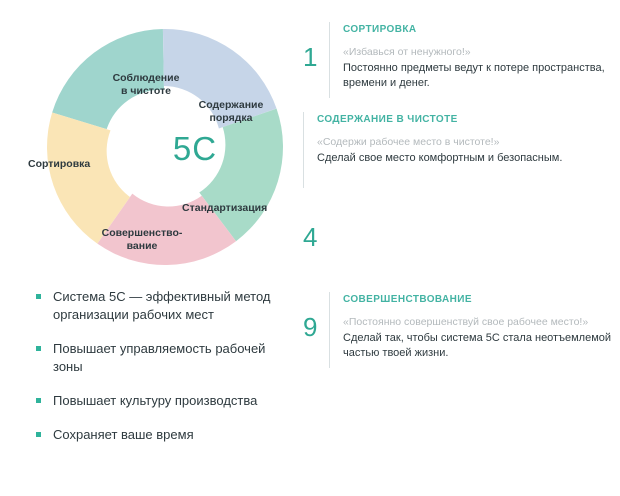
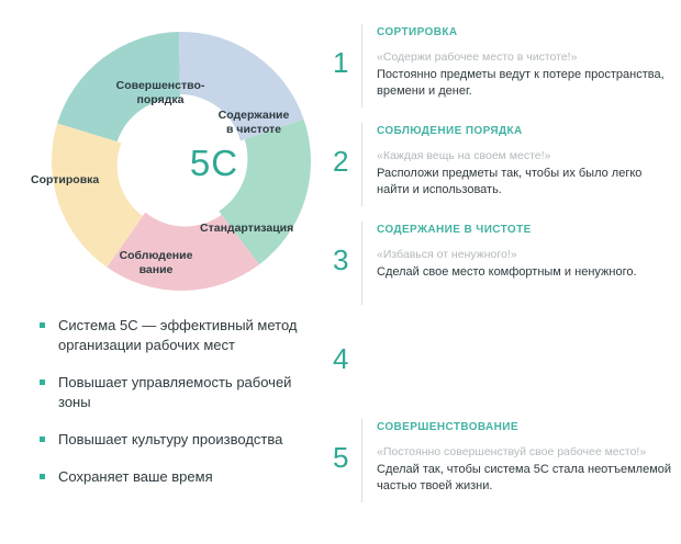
  5C
  Сортировка
- Соблюдение
+ Совершенство-
- в чистоте
+ порядка
  Содержание
- порядка
+ в чистоте
  Стандартизация
- Совершенство-
+ Соблюдение
  вание
  Система 5С — эффективный метод организации рабочих мест
  Повышает управляемость рабочей зоны
  Повышает культуру производства
  Сохраняет ваше время
  1
  СОРТИРОВКА
- «Избавься от ненужного!»
+ «Содержи рабочее место в чистоте!»
  Постоянно предметы ведут к потере пространства, времени и денег.
+ 2
+ СОБЛЮДЕНИЕ ПОРЯДКА
+ «Каждая вещь на своем месте!»
+ Расположи предметы так, чтобы их было легко найти и использовать.
+ 3
  СОДЕРЖАНИЕ В ЧИСТОТЕ
- «Содержи рабочее место в чистоте!»
+ «Избавься от ненужного!»
- Сделай свое место комфортным и безопасным.
+ Сделай свое место комфортным и ненужного.
  4
- 9
+ 5
  СОВЕРШЕНСТВОВАНИЕ
  «Постоянно совершенствуй свое рабочее место!»
  Сделай так, чтобы система 5С стала неотъемлемой частью твоей жизни.
